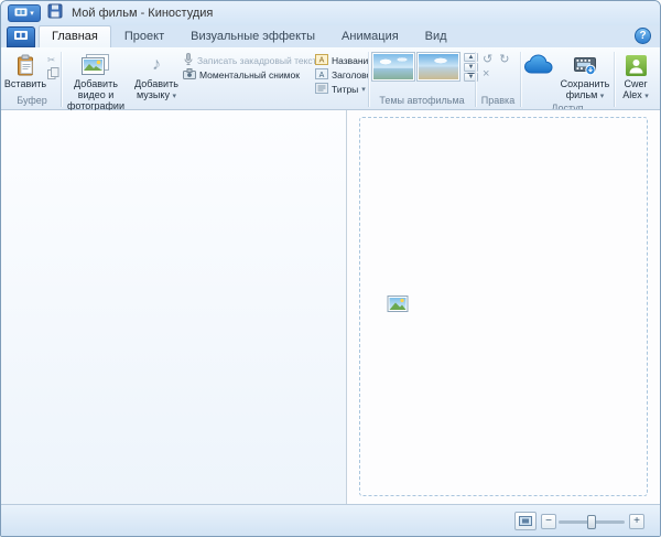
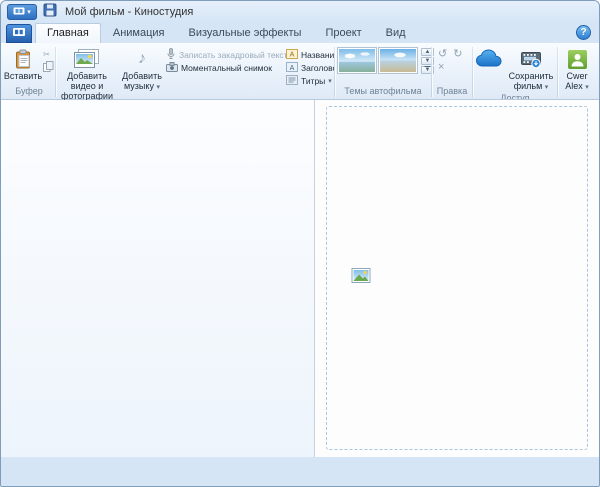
  Мой фильм - Киностудия
  Главная
- Проект
+ Анимация
  Визуальные эффекты
- Анимация
+ Проект
  Вид
  ?
  Вставить
  ✂
  Буфер
  Добавить видео и фотографии
  ♪
  Добавить музыку
  Записать закадровый текст
  Моментальный снимок
  Названи
  Заголов
  Титры
  Темы автофильма
  ↺
  ↻
  ×
  Правка
  Сохранить фильм
  Доступ
  Cwer Alex
- −
- +
